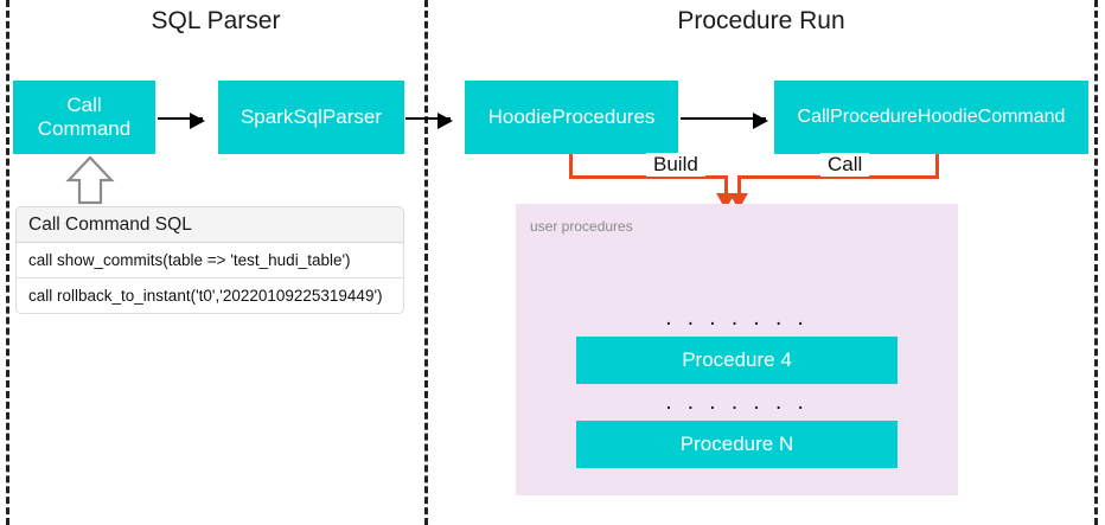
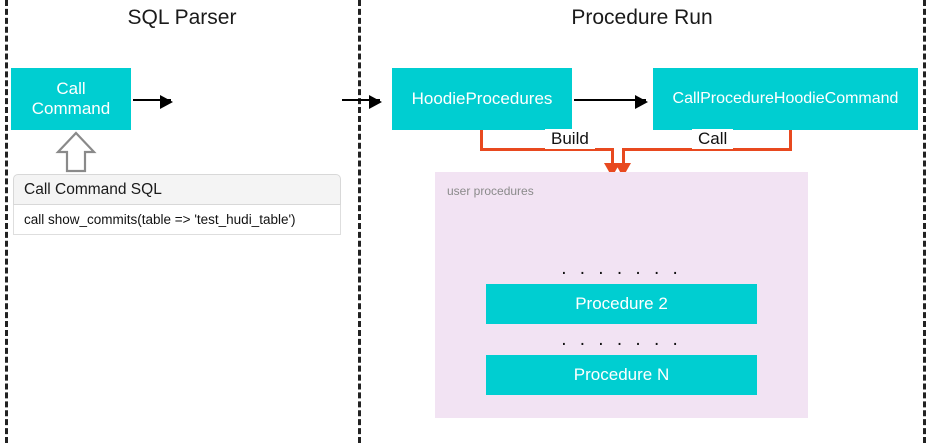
  SQL Parser
  Procedure Run
  Call
  Command
- SparkSqlParser
  Call Command SQL
  call show_commits(table => 'test_hudi_table')
- call rollback_to_instant('t0','20220109225319449')
  HoodieProcedures
  CallProcedureHoodieCommand
  Build
  Call
  user procedures
  . . . . . . .
- Procedure 4
+ Procedure 2
  . . . . . . .
  Procedure N
